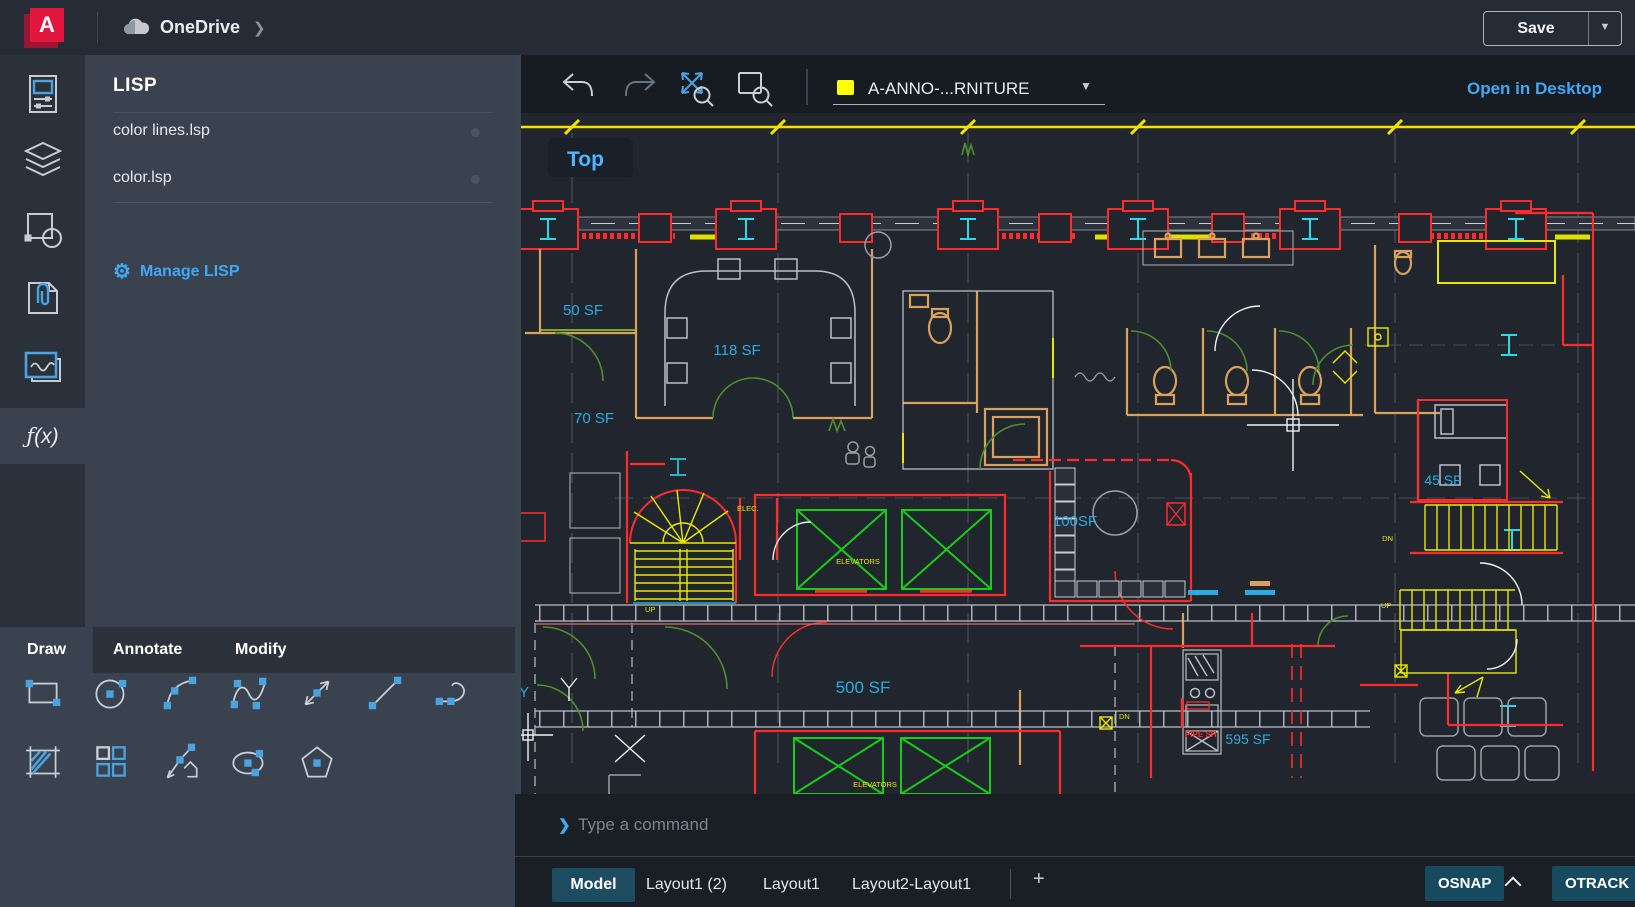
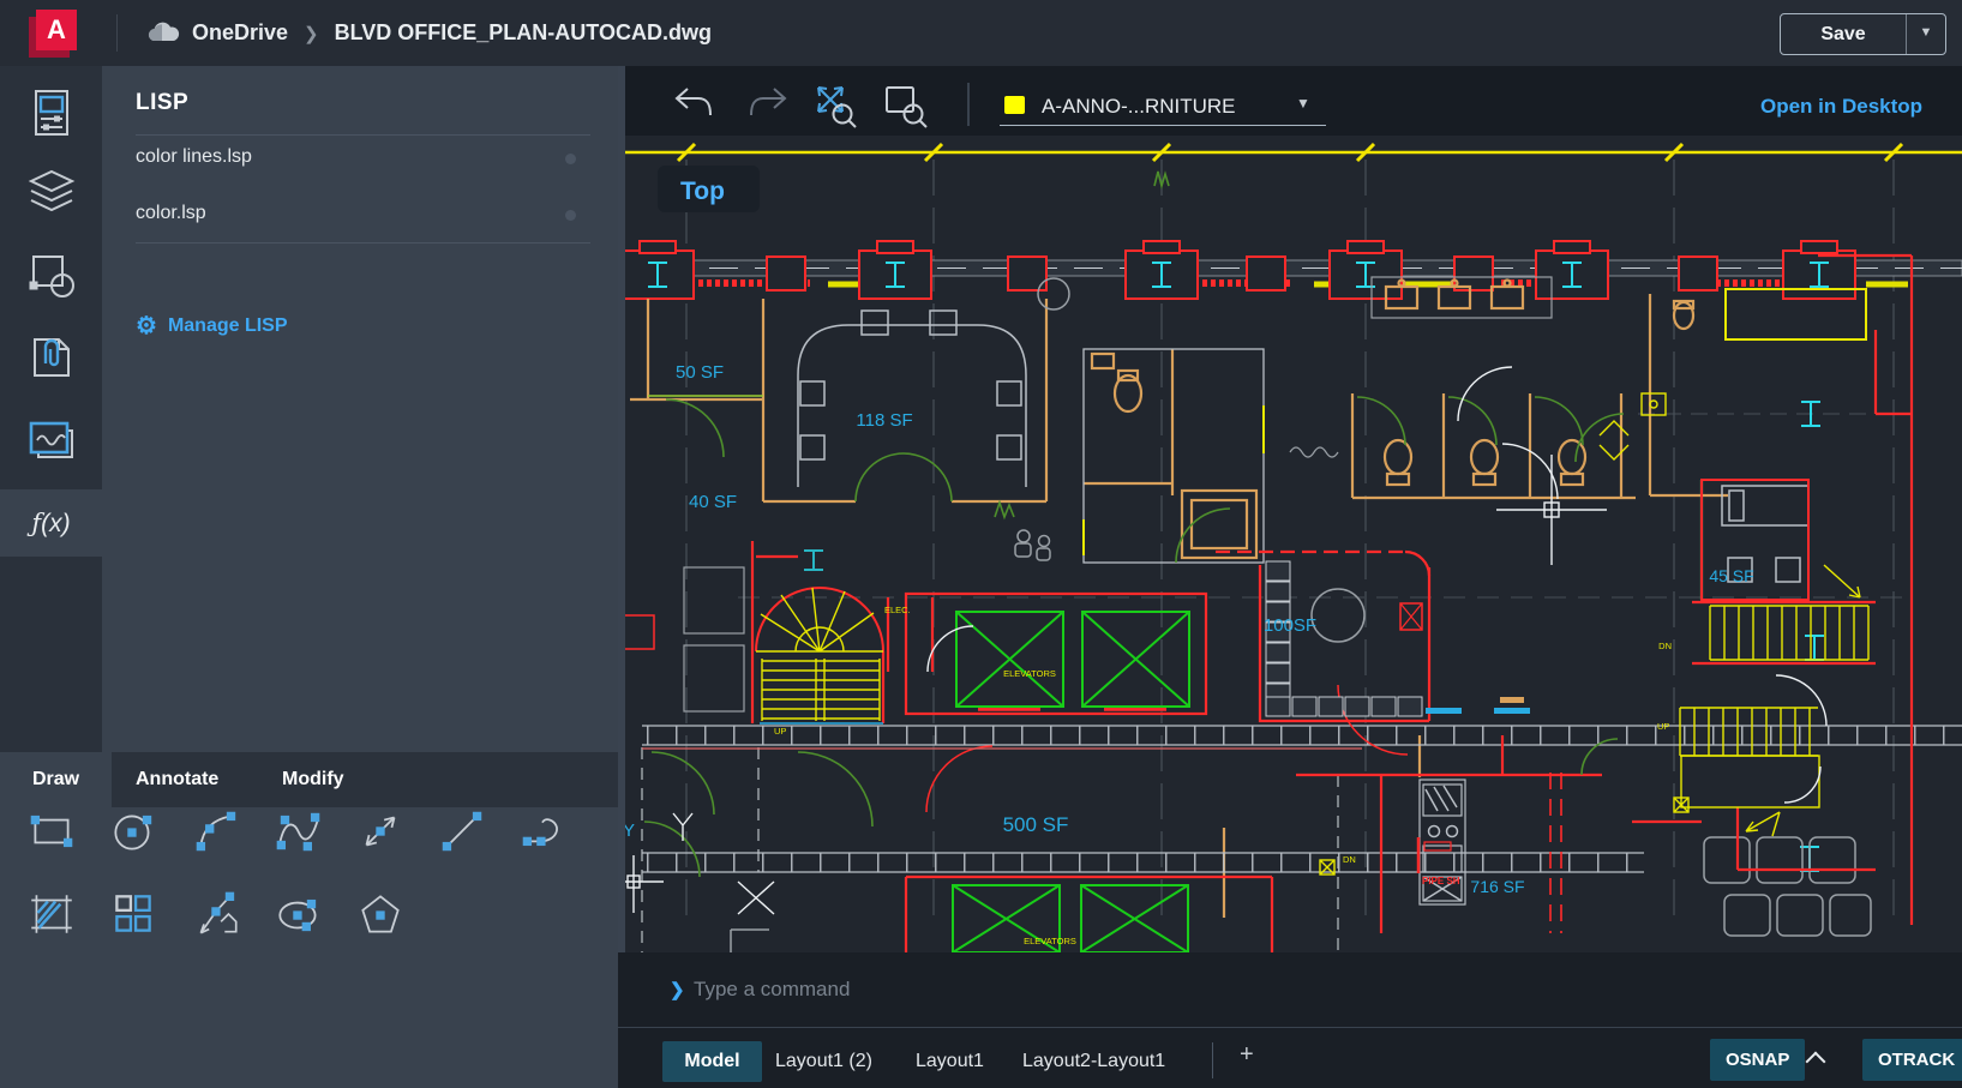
  A
  OneDrive
  ❯
+ BLVD OFFICE_PLAN-AUTOCAD.dwg
  Save
  ▼
  ƒ(x)
  LISP
  color lines.lsp
  color.lsp
  ⚙
  Manage LISP
  Draw
  Annotate
  Modify
  A-ANNO-...RNITURE
  ▼
  Open in Desktop
  Top
  50 SF
  118 SF
- 70 SF
+ 40 SF
  100SF
  45 SF
  500 SF
- 595 SF
+ 716 SF
  Y
  ELEVATORS
  ELEVATORS
  ELEC.
  UP
  UP
  DN
  DN
  PIPE SH
  ❯
  Type a command
  Model
  Layout1 (2)
  Layout1
  Layout2-Layout1
  +
  OSNAP
  OTRACK
